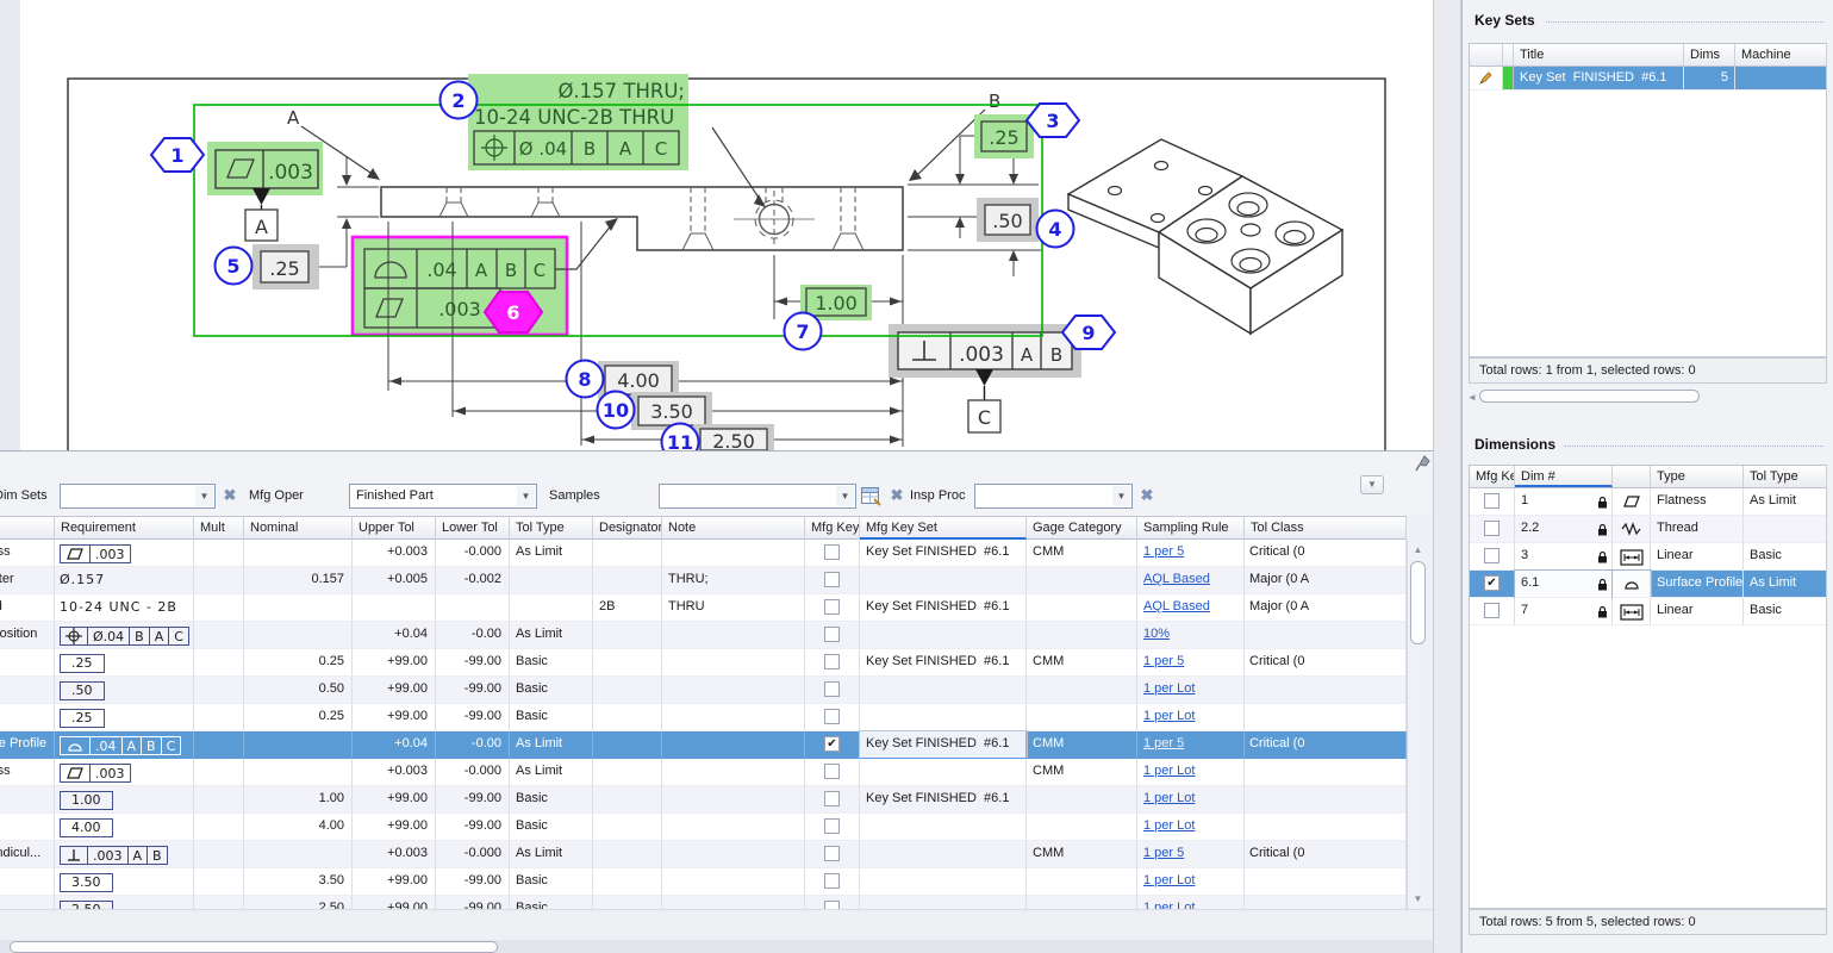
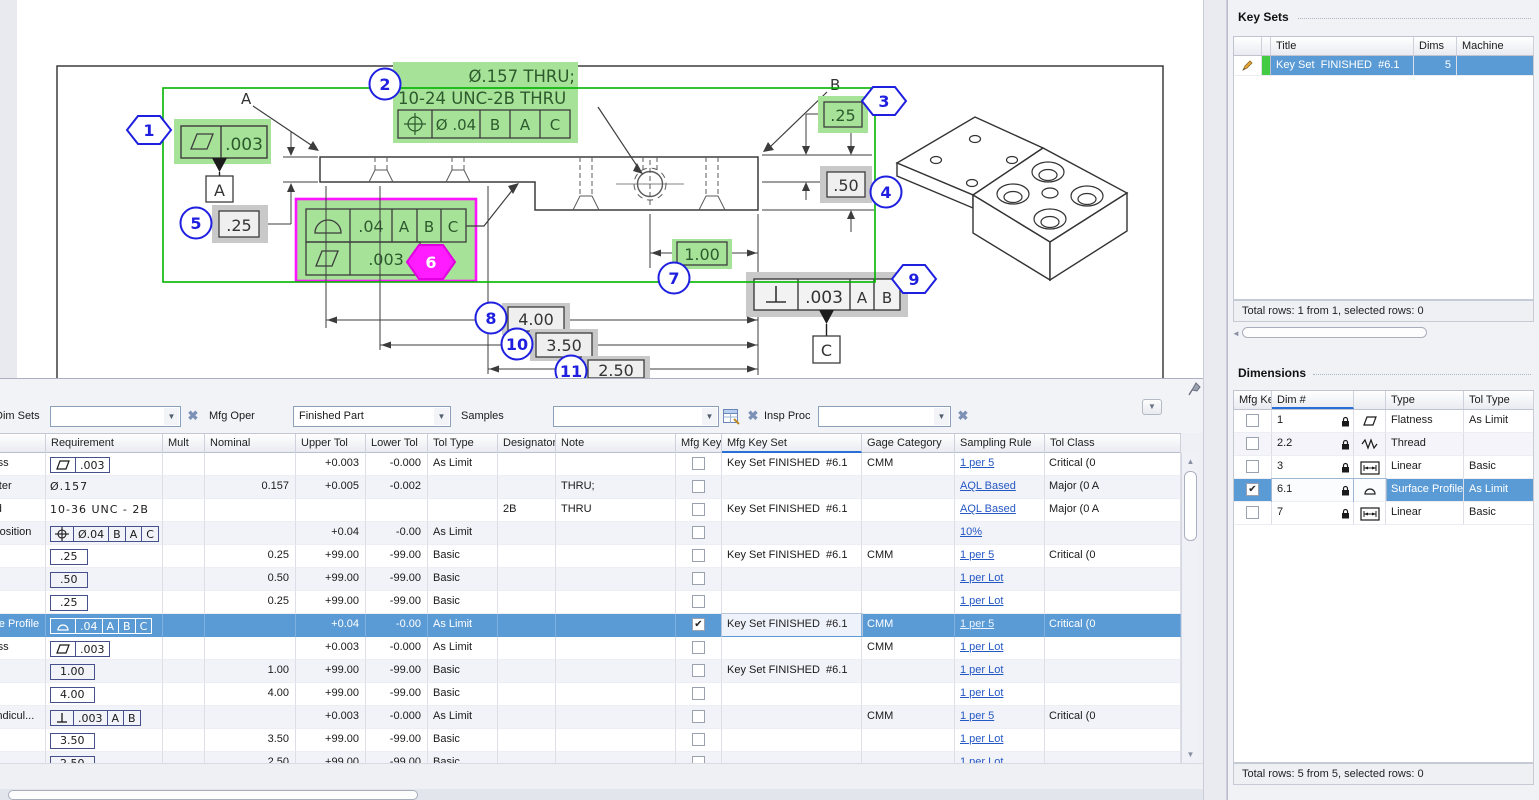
  A
  B
  .25
  .50
  .25
  .003
  A
  Ø.157 THRU;
  10-24 UNC-2B THRU
  Ø .04
  B
  A
  C
  .04
  A
  B
  C
  .003
  1.00
  .003
  A
  B
  C
  4.00
  3.50
  2.50
  1
  2
  3
  4
  5
  6
  7
  8
  9
  10
  11
  im Sets
  ▼
  ✖
  Mfg Oper
  Finished Part
  ▼
  Samples
  ▼
  ✖
  Insp Proc
  ▼
  ✖
  ▼
  Requirement
  Mult
  Nominal
  Upper Tol
  Lower Tol
  Tol Type
  Designator
  Note
  Mfg Key
  Mfg Key Set
  Gage Category
  Sampling Rule
  Tol Class
  .003
  +0.003
  -0.000
  As Limit
  Key Set FINISHED #6.1
  CMM
  1 per 5
  Critical (0
  Ø.157
  0.157
  +0.005
  -0.002
  THRU;
  AQL Based
  Major (0 A
- 10-24 UNC - 2B
+ 10-36 UNC - 2B
  2B
  THRU
  Key Set FINISHED #6.1
  AQL Based
  Major (0 A
  Ø.04
  B
  A
  C
  +0.04
  -0.00
  As Limit
  10%
  .25
  0.25
  +99.00
  -99.00
  Basic
  Key Set FINISHED #6.1
  CMM
  1 per 5
  Critical (0
  .50
  0.50
  +99.00
  -99.00
  Basic
  1 per Lot
  .25
  0.25
  +99.00
  -99.00
  Basic
  1 per Lot
  .04
  A
  B
  C
  +0.04
  -0.00
  As Limit
  ✔
  Key Set FINISHED #6.1
  CMM
  1 per 5
  Critical (0
  .003
  +0.003
  -0.000
  As Limit
  CMM
  1 per Lot
  1.00
  1.00
  +99.00
  -99.00
  Basic
  Key Set FINISHED #6.1
  1 per Lot
  4.00
  4.00
  +99.00
  -99.00
  Basic
  1 per Lot
  .003
  A
  B
  +0.003
  -0.000
  As Limit
  CMM
  1 per 5
  Critical (0
  3.50
  3.50
  +99.00
  -99.00
  Basic
  1 per Lot
  2.50
  +99.00
  -99.00
  Basic
  1 per Lot
  ▲
  ▼
  Key Sets
  Title
  Dims
  Machine
  Key Set FINISHED #6.1
  5
  Total rows: 1 from 1, selected rows: 0
  ◄
  Dimensions
  Mfg Ke
  Dim #
  Type
  Tol Type
  1
  Flatness
  As Limit
  2.2
  Thread
  3
  Linear
  Basic
  ✔
  6.1
  Surface Profile
  As Limit
  7
  Linear
  Basic
  Total rows: 5 from 5, selected rows: 0
